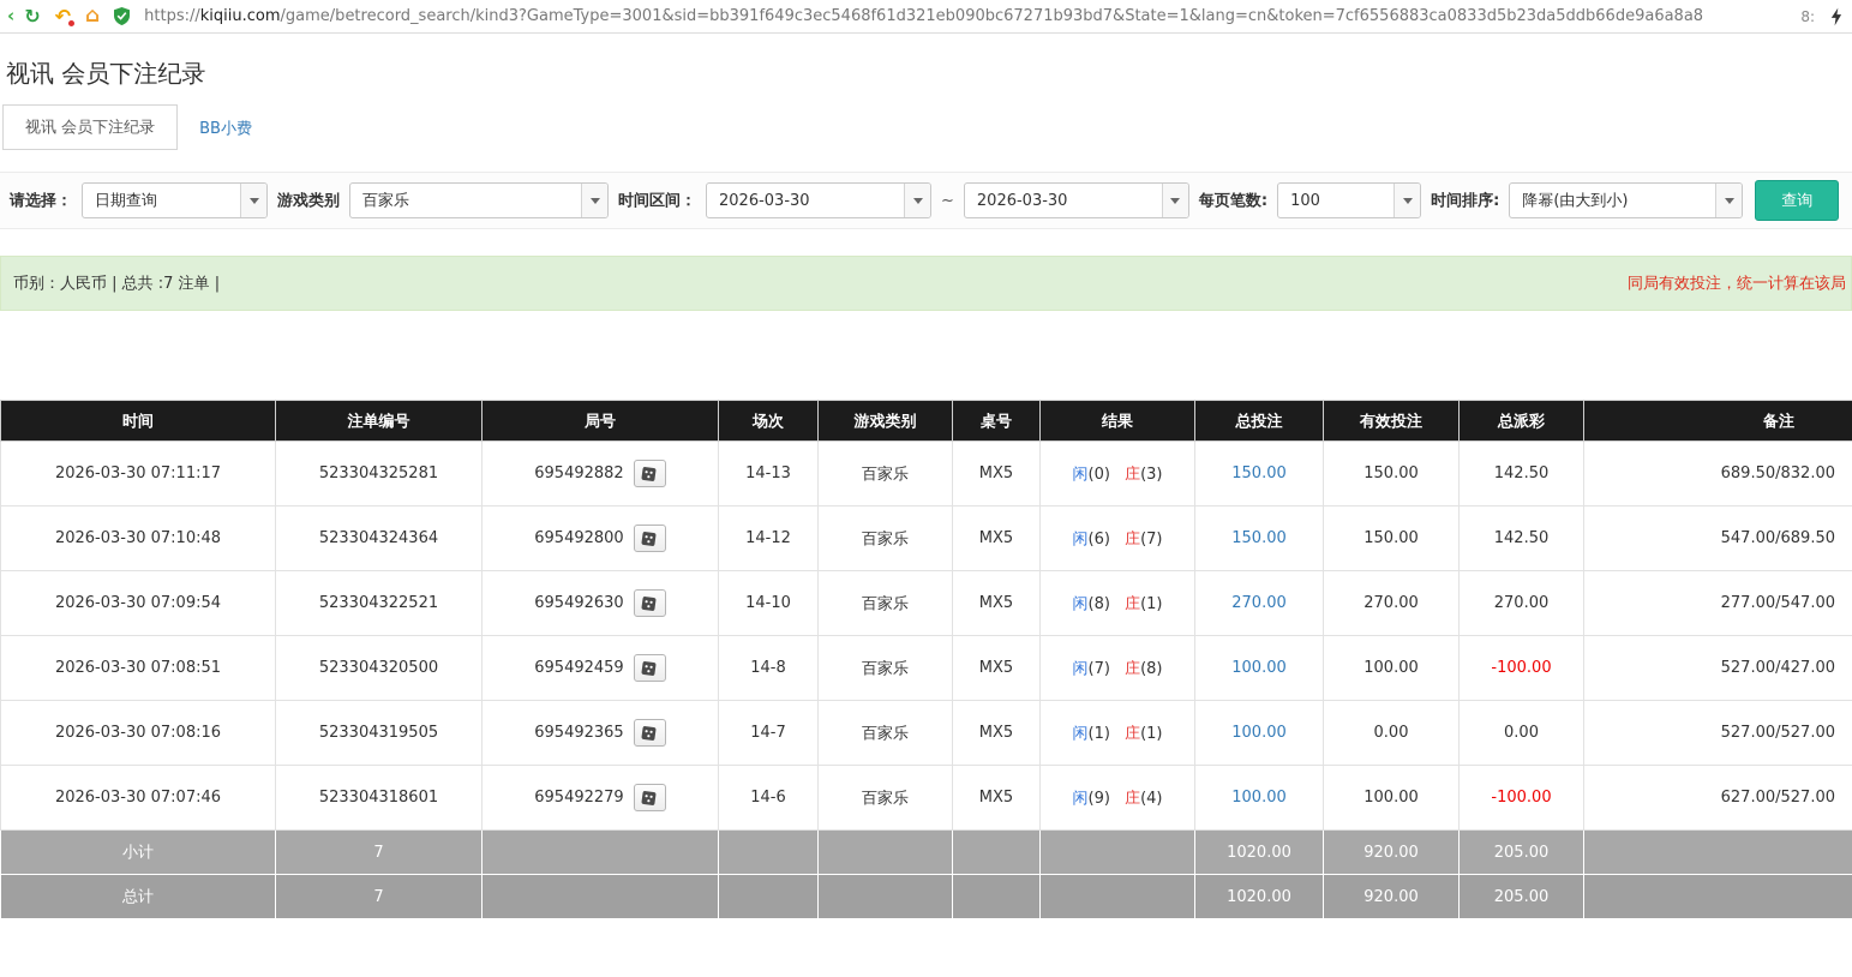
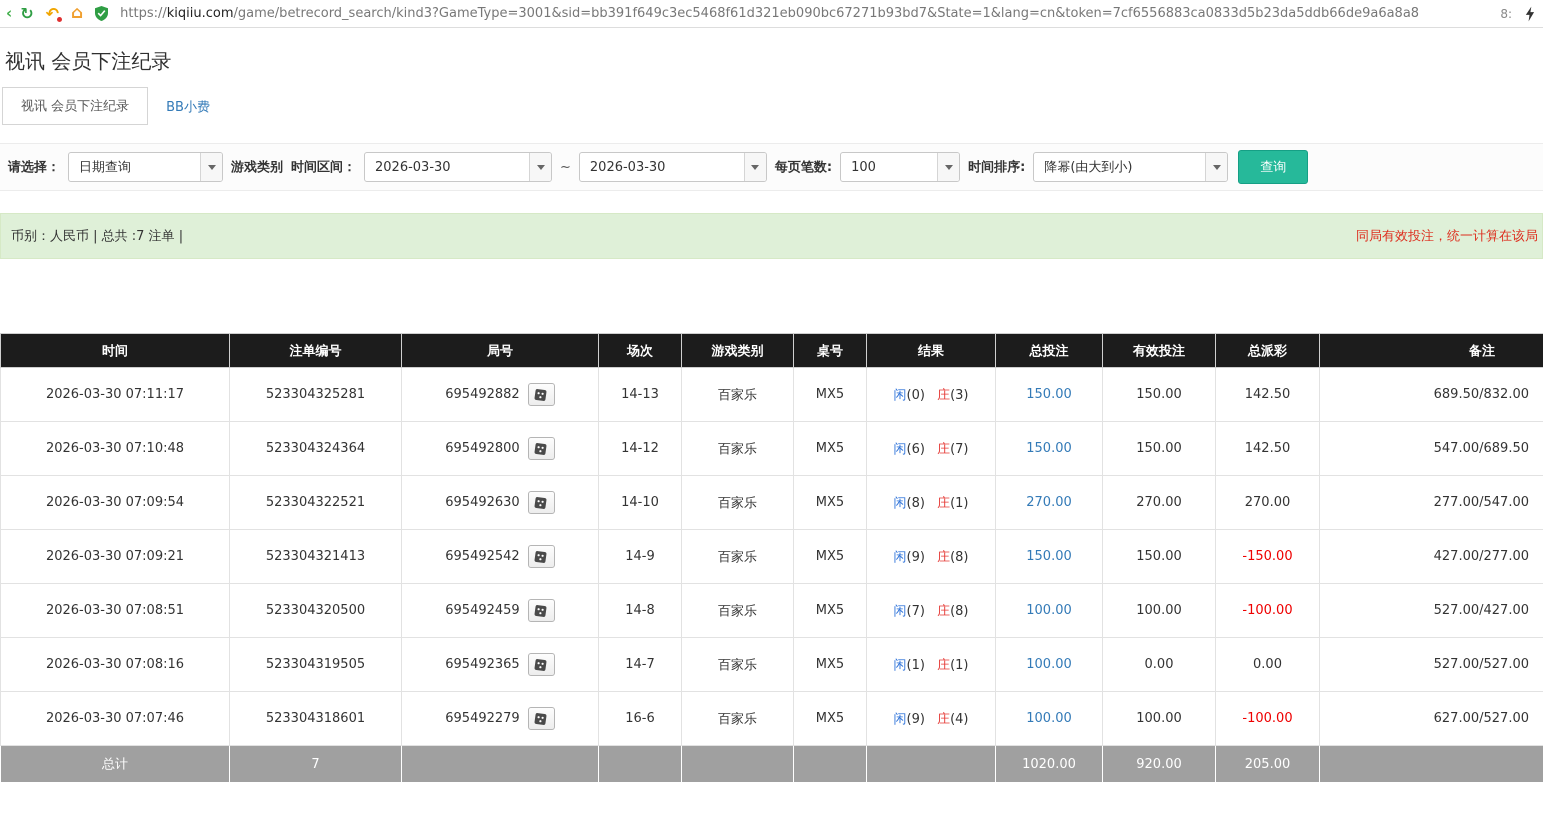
  ‹
  ↻
  ↶
  ⌂
  https://kiqiiu.com/game/betrecord_search/kind3?GameType=3001&sid=bb391f649c3ec5468f61d321eb090bc67271b93bd7&State=1&lang=cn&token=7cf6556883ca0833d5b23da5ddb66de9a6a8a8
  8:
  视讯 会员下注纪录
  视讯 会员下注纪录
  BB小费
  请选择：
  日期查询
  游戏类别
- 百家乐
  时间区间：
  2026-03-30
  ~
  2026-03-30
  每页笔数:
  100
  时间排序:
  降幂(由大到小)
  查询
  币别：人民币 | 总共 :7 注单 |
  同局有效投注，统一计算在该局
  时间	注单编号	局号	场次	游戏类别	桌号	结果	总投注	有效投注	总派彩	备注
  2026-03-30 07:11:17	523304325281	695492882	14-13	百家乐	MX5	闲(0) 庄(3)	150.00	150.00	142.50	689.50/832.00
  2026-03-30 07:10:48	523304324364	695492800	14-12	百家乐	MX5	闲(6) 庄(7)	150.00	150.00	142.50	547.00/689.50
  2026-03-30 07:09:54	523304322521	695492630	14-10	百家乐	MX5	闲(8) 庄(1)	270.00	270.00	270.00	277.00/547.00
+ 2026-03-30 07:09:21	523304321413	695492542	14-9	百家乐	MX5	闲(9) 庄(8)	150.00	150.00	-150.00	427.00/277.00
  2026-03-30 07:08:51	523304320500	695492459	14-8	百家乐	MX5	闲(7) 庄(8)	100.00	100.00	-100.00	527.00/427.00
  2026-03-30 07:08:16	523304319505	695492365	14-7	百家乐	MX5	闲(1) 庄(1)	100.00	0.00	0.00	527.00/527.00
- 2026-03-30 07:07:46	523304318601	695492279	14-6	百家乐	MX5	闲(9) 庄(4)	100.00	100.00	-100.00	627.00/527.00
+ 2026-03-30 07:07:46	523304318601	695492279	16-6	百家乐	MX5	闲(9) 庄(4)	100.00	100.00	-100.00	627.00/527.00
- 小计	7						1020.00	920.00	205.00
  总计	7						1020.00	920.00	205.00
